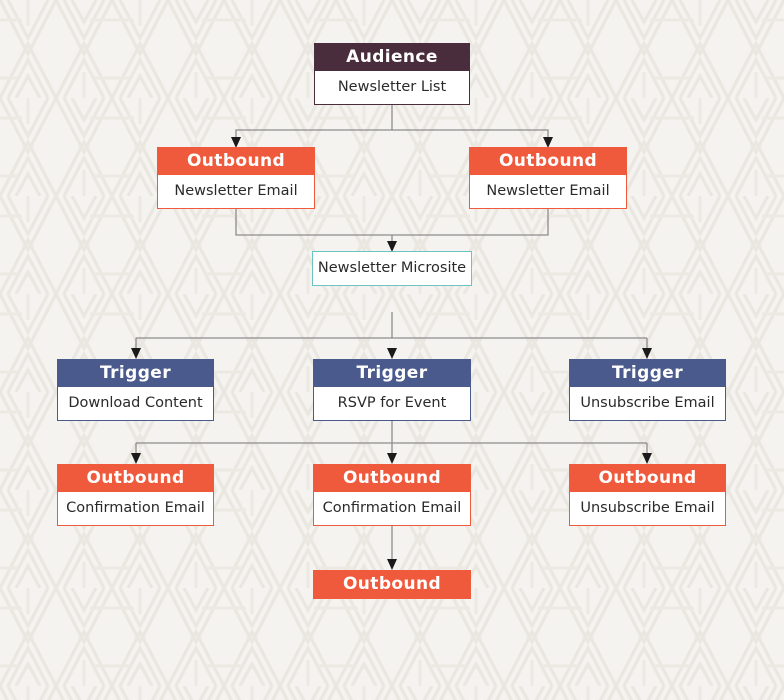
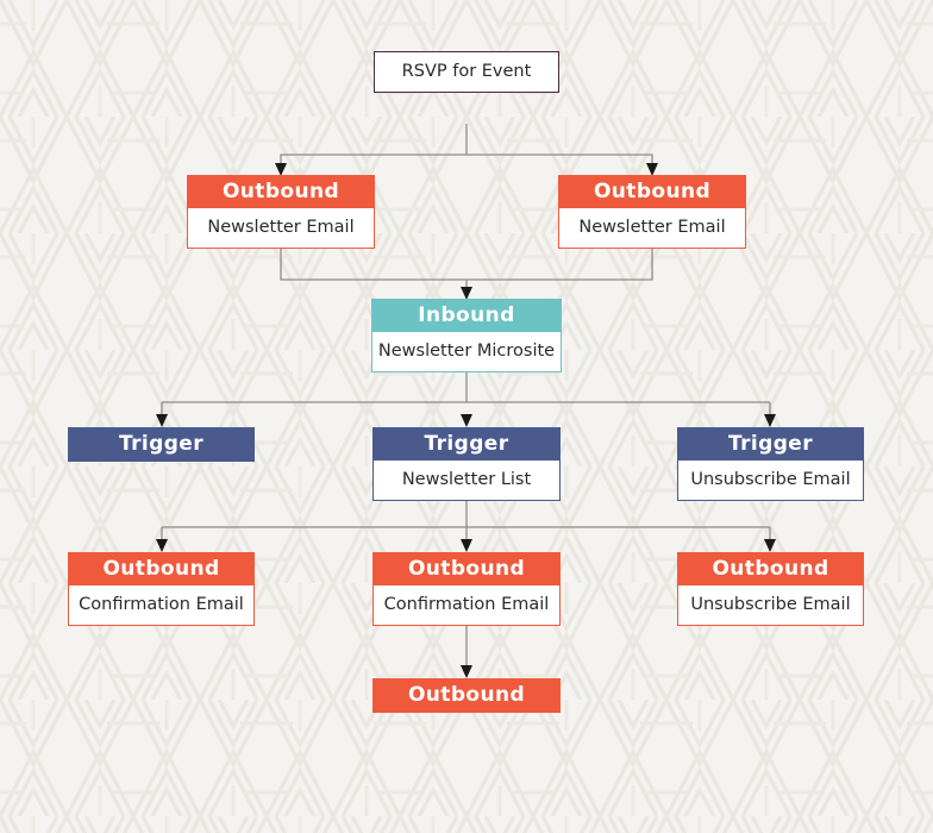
- Audience
- Newsletter List
+ RSVP for Event
  Outbound
  Newsletter Email
  Outbound
  Newsletter Email
+ Inbound
  Newsletter Microsite
  Trigger
- Download Content
  Trigger
- RSVP for Event
+ Newsletter List
  Trigger
  Unsubscribe Email
  Outbound
  Confirmation Email
  Outbound
  Confirmation Email
  Outbound
  Unsubscribe Email
  Outbound
